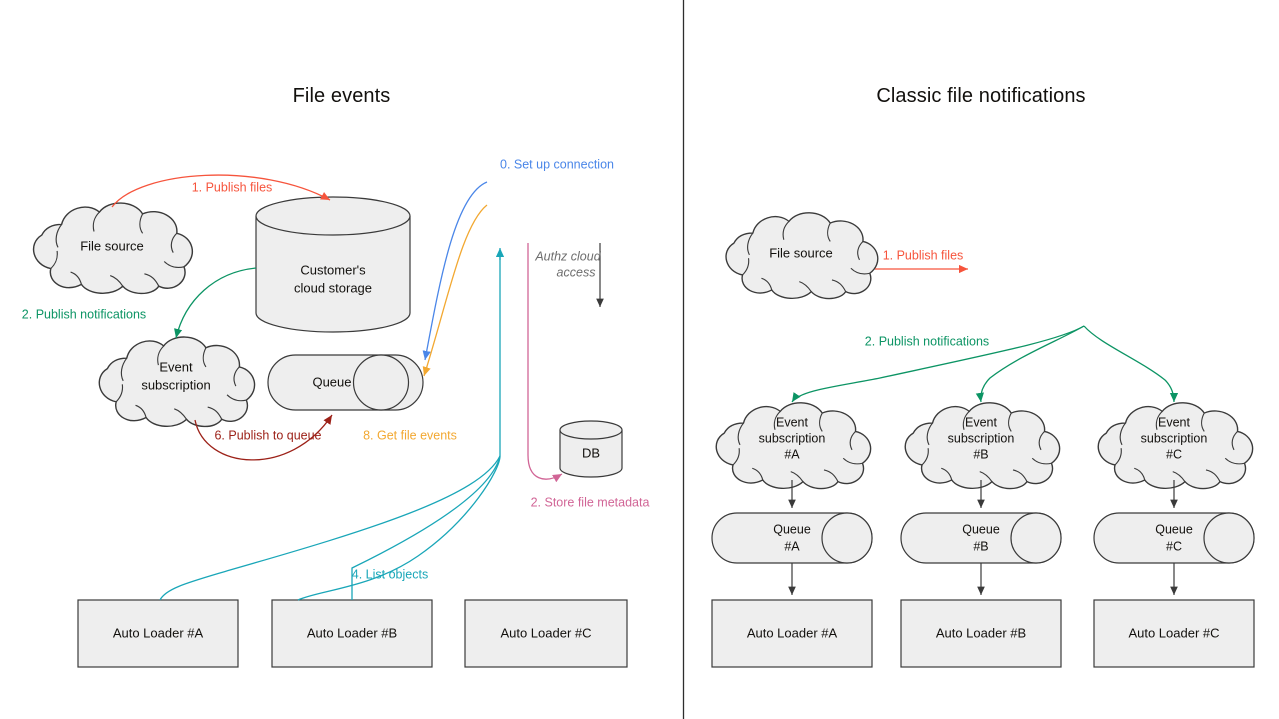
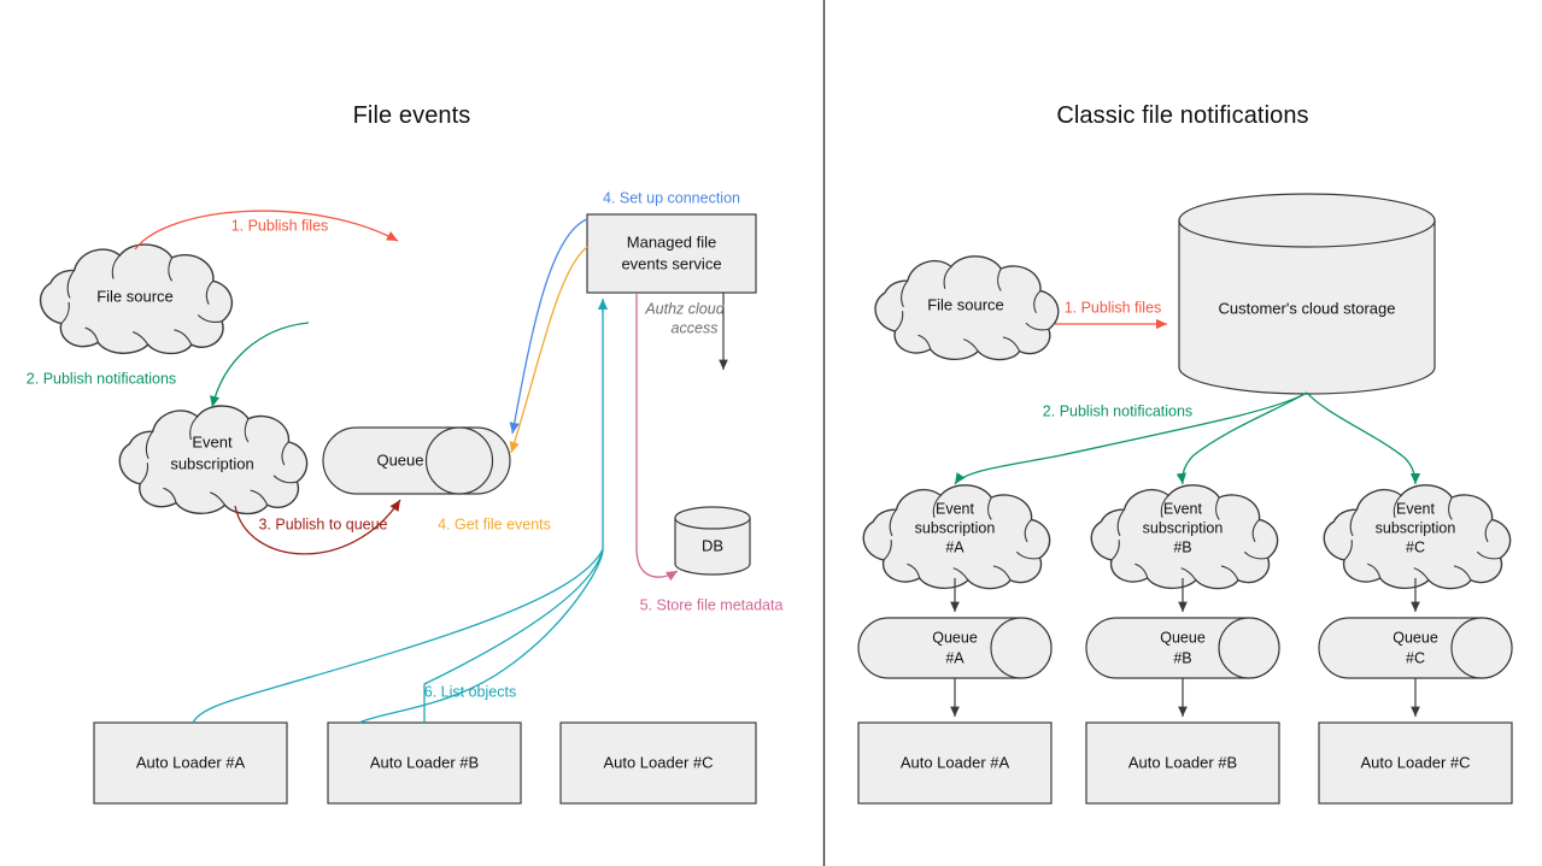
  File events
  Classic file notifications
  File source
- Customer's
- cloud storage
  Event
  subscription
  Queue
+ Managed file
+ events service
  DB
  Auto Loader #A
  Auto Loader #B
  Auto Loader #C
  1. Publish files
  2. Publish notifications
- 6. Publish to queue
+ 3. Publish to queue
- 0. Set up connection
+ 4. Set up connection
- 8. Get file events
+ 4. Get file events
  Authz cloud
  access
- 2. Store file metadata
+ 5. Store file metadata
- 4. List objects
+ 6. List objects
  File source
+ Customer's cloud storage
  Event
  subscription
  #A
  Event
  subscription
  #B
  Event
  subscription
  #C
  Queue
  #A
  Queue
  #B
  Queue
  #C
  Auto Loader #A
  Auto Loader #B
  Auto Loader #C
  1. Publish files
  2. Publish notifications
